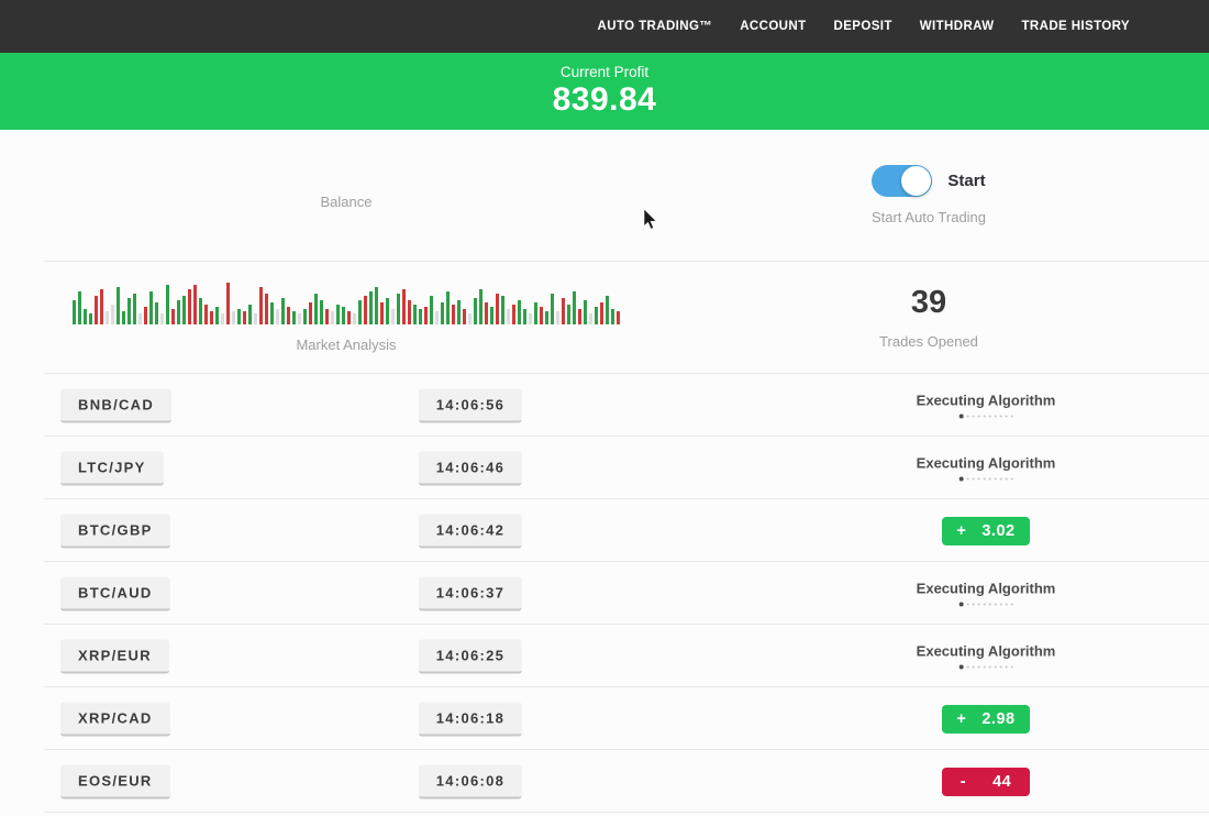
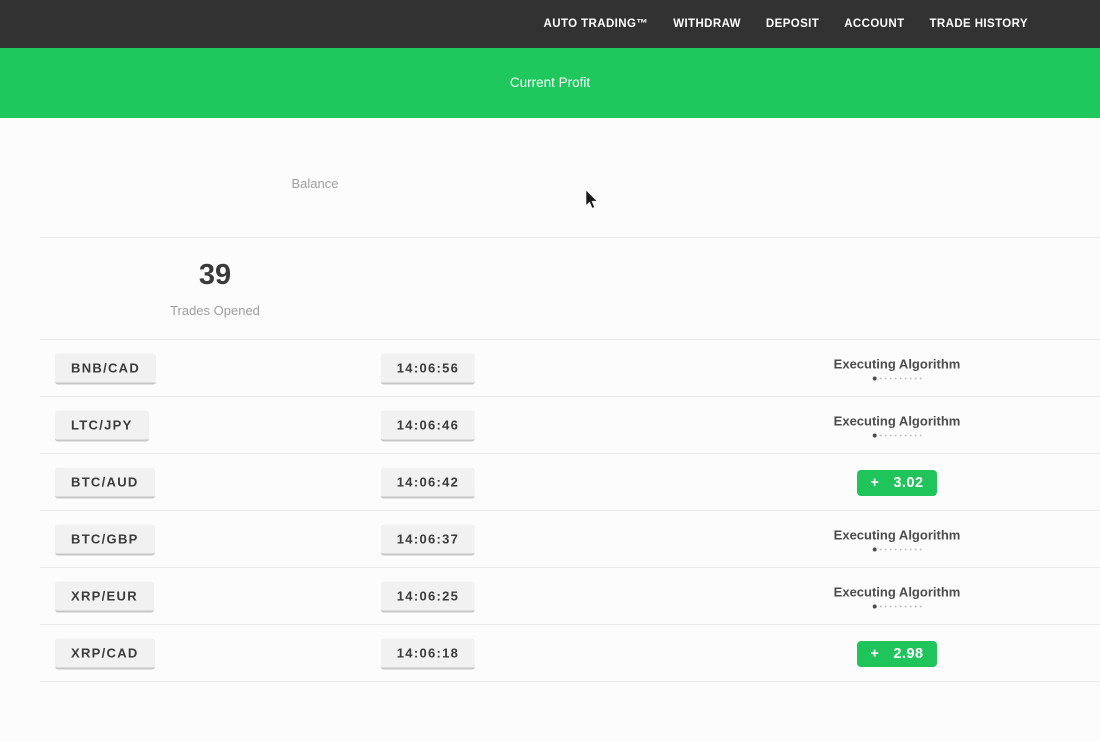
  AUTO TRADING™
- ACCOUNT
+ WITHDRAW
  DEPOSIT
- WITHDRAW
+ ACCOUNT
  TRADE HISTORY
  Current Profit
- 839.84
  Balance
- Start
- Start Auto Trading
- Market Analysis
  39
  Trades Opened
  BNB/CAD
  14:06:56
  Executing Algorithm
  LTC/JPY
  14:06:46
  Executing Algorithm
- BTC/GBP
+ BTC/AUD
  14:06:42
  +
  3.02
- BTC/AUD
+ BTC/GBP
  14:06:37
  Executing Algorithm
  XRP/EUR
  14:06:25
  Executing Algorithm
  XRP/CAD
  14:06:18
  +
  2.98
- EOS/EUR
- 14:06:08
- -
- 44
